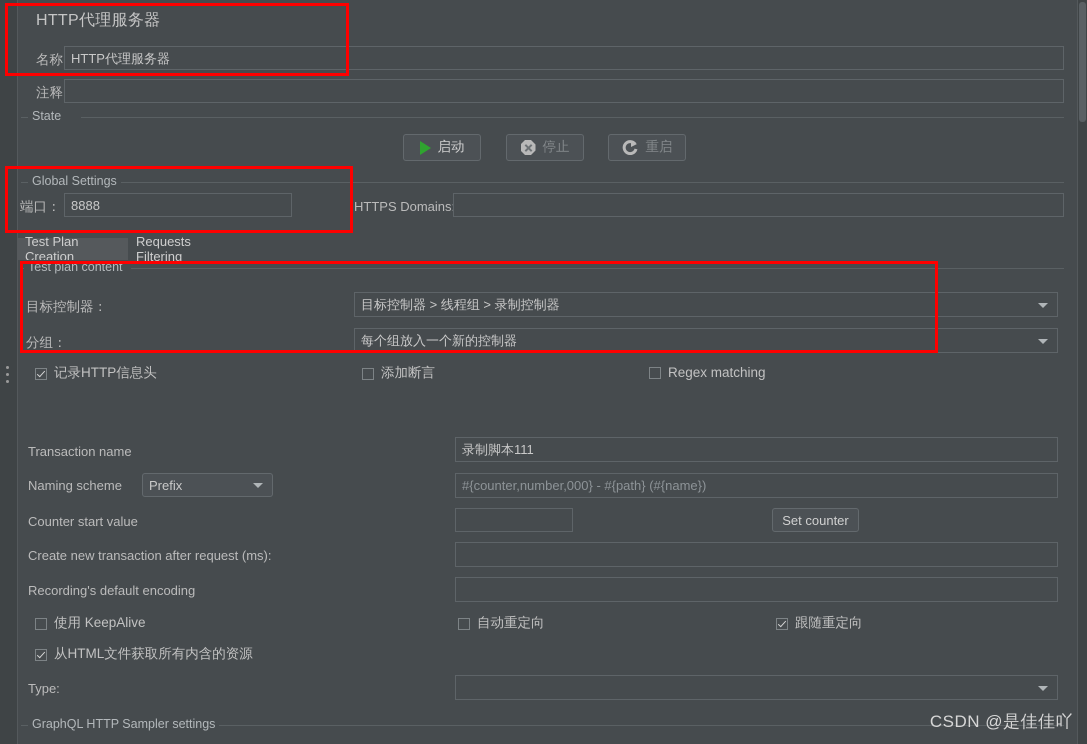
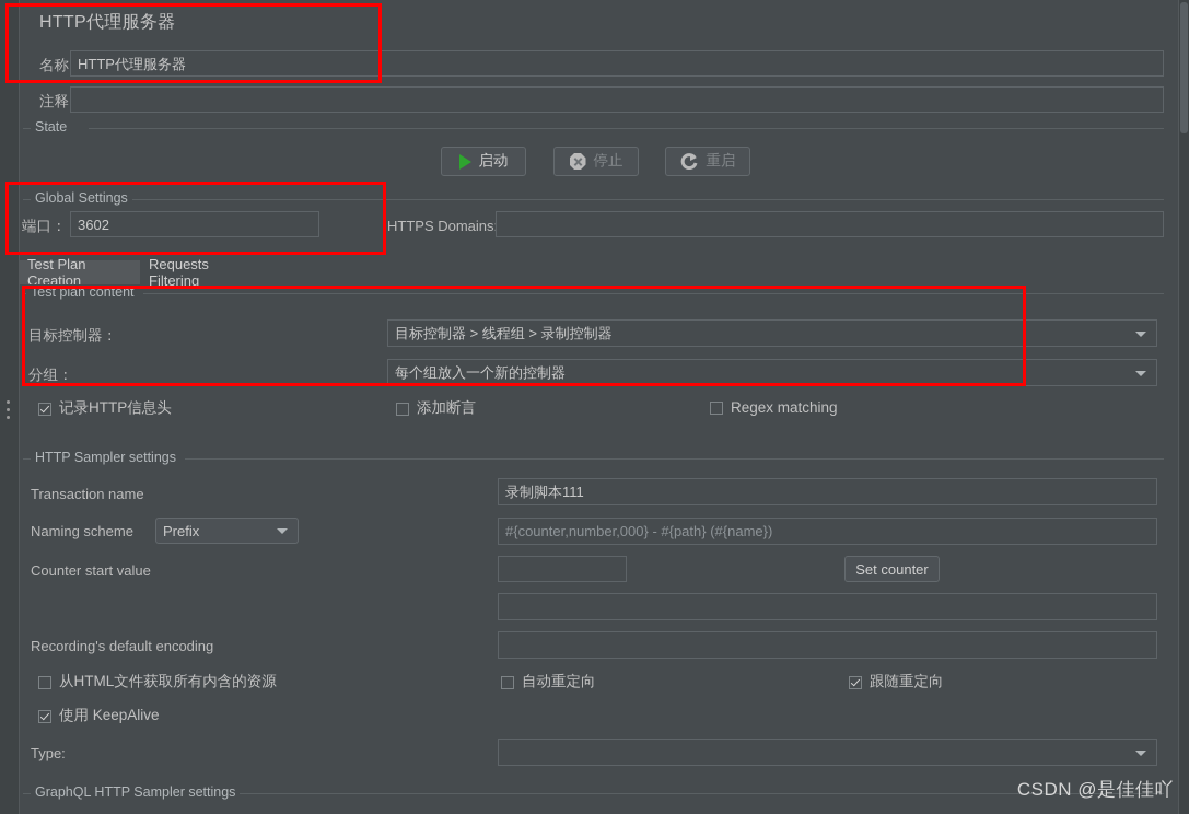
  HTTP代理服务器
  HTTP代理服务器
  State
  启动
  停止
  重启
  Global Settings
  端口：
- 8888
+ 3602
  HTTPS Domains
  Test Plan Creation
  Requests Filtering
  Test plan content
  目标控制器：
  目标控制器 > 线程组 > 录制控制器
  分组：
  每个组放入一个新的控制器
  记录HTTP信息头
  添加断言
  Regex matching
+ HTTP Sampler settings
  Transaction name
  录制脚本111
  Naming scheme
  Prefix
  #{counter,number,000} - #{path} (#{name})
  Counter start value
  Set counter
- Create new transaction after request (ms):
  Recording's default encoding
- 使用 KeepAlive
+ 从HTML文件获取所有内含的资源
  自动重定向
  跟随重定向
- 从HTML文件获取所有内含的资源
+ 使用 KeepAlive
  Type:
  GraphQL HTTP Sampler settings
  CSDN @是佳佳吖
